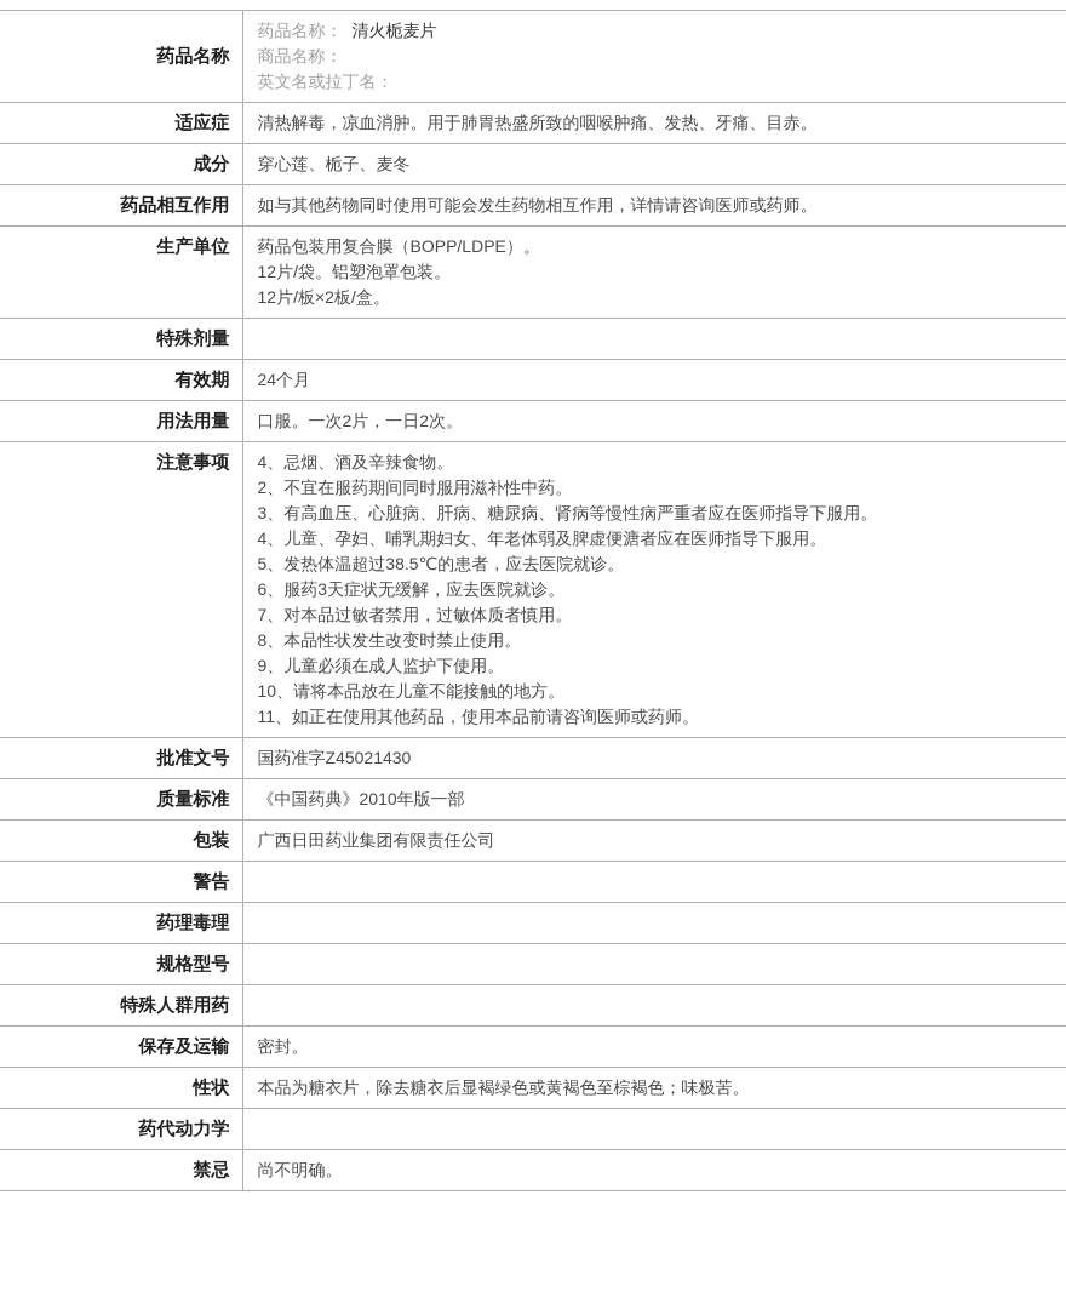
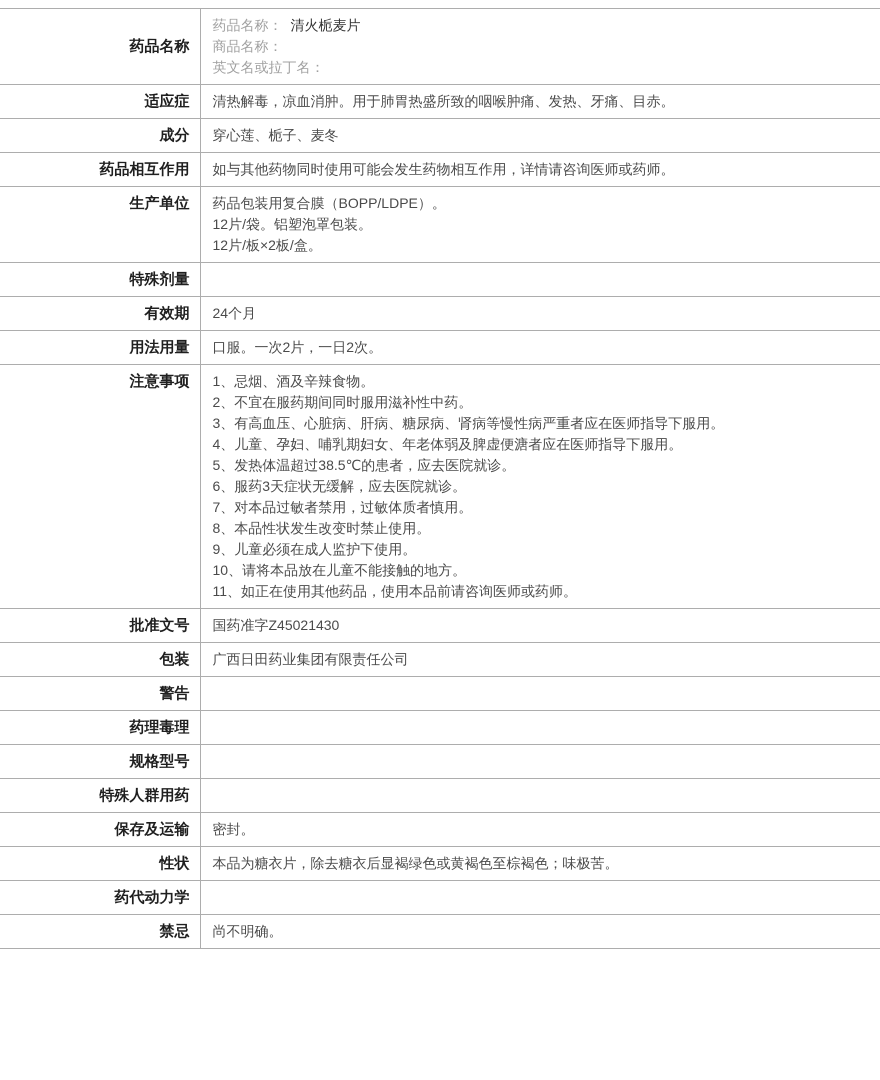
  药品名称	药品名称： 清火栀麦片 商品名称： 英文名或拉丁名：
  适应症	清热解毒，凉血消肿。用于肺胃热盛所致的咽喉肿痛、发热、牙痛、目赤。
  成分	穿心莲、栀子、麦冬
  药品相互作用	如与其他药物同时使用可能会发生药物相互作用，详情请咨询医师或药师。
  生产单位	药品包装用复合膜（BOPP/LDPE）。12片/袋。铝塑泡罩包装。12片/板×2板/盒。
  特殊剂量
  有效期	24个月
  用法用量	口服。一次2片，一日2次。
- 注意事项	4、忌烟、酒及辛辣食物。2、不宜在服药期间同时服用滋补性中药。3、有高血压、心脏病、肝病、糖尿病、肾病等慢性病严重者应在医师指导下服用。4、儿童、孕妇、哺乳期妇女、年老体弱及脾虚便溏者应在医师指导下服用。5、发热体温超过38.5℃的患者，应去医院就诊。6、服药3天症状无缓解，应去医院就诊。7、对本品过敏者禁用，过敏体质者慎用。8、本品性状发生改变时禁止使用。9、儿童必须在成人监护下使用。10、请将本品放在儿童不能接触的地方。11、如正在使用其他药品，使用本品前请咨询医师或药师。
+ 注意事项	1、忌烟、酒及辛辣食物。2、不宜在服药期间同时服用滋补性中药。3、有高血压、心脏病、肝病、糖尿病、肾病等慢性病严重者应在医师指导下服用。4、儿童、孕妇、哺乳期妇女、年老体弱及脾虚便溏者应在医师指导下服用。5、发热体温超过38.5℃的患者，应去医院就诊。6、服药3天症状无缓解，应去医院就诊。7、对本品过敏者禁用，过敏体质者慎用。8、本品性状发生改变时禁止使用。9、儿童必须在成人监护下使用。10、请将本品放在儿童不能接触的地方。11、如正在使用其他药品，使用本品前请咨询医师或药师。
  批准文号	国药准字Z45021430
- 质量标准	《中国药典》2010年版一部
  包装	广西日田药业集团有限责任公司
  警告
  药理毒理
  规格型号
  特殊人群用药
  保存及运输	密封。
  性状	本品为糖衣片，除去糖衣后显褐绿色或黄褐色至棕褐色；味极苦。
  药代动力学
  禁忌	尚不明确。
